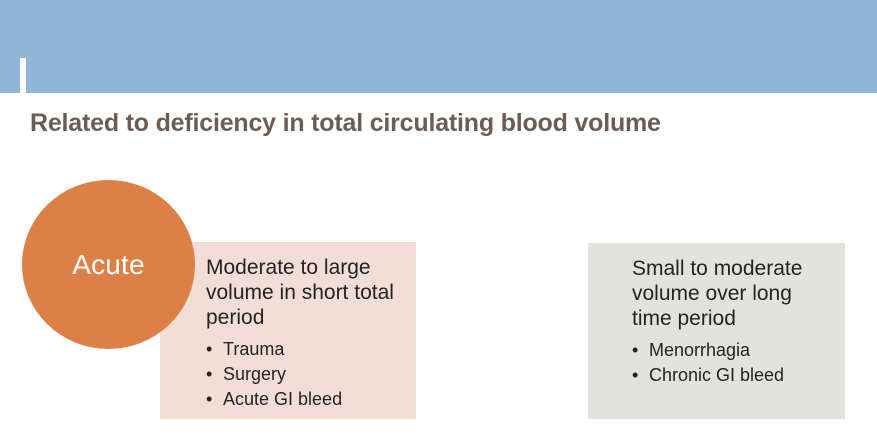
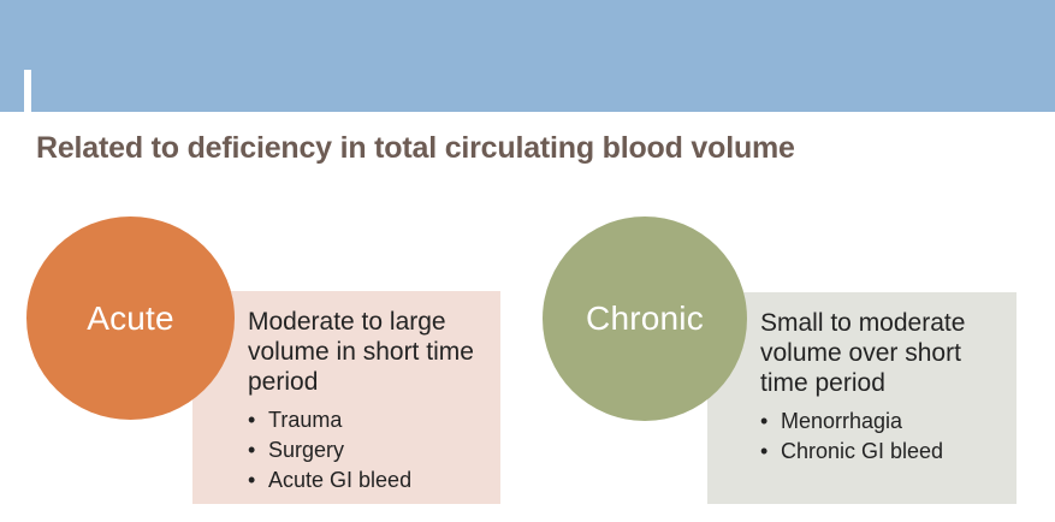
  Related to deficiency in total circulating blood volume
- Moderate to large volume in short total period
+ Moderate to large volume in short time period
  •
  Trauma
  •
  Surgery
  •
  Acute GI bleed
- Small to moderate volume over long time period
+ Small to moderate volume over short time period
  •
  Menorrhagia
  •
  Chronic GI bleed
  Acute
+ Chronic
